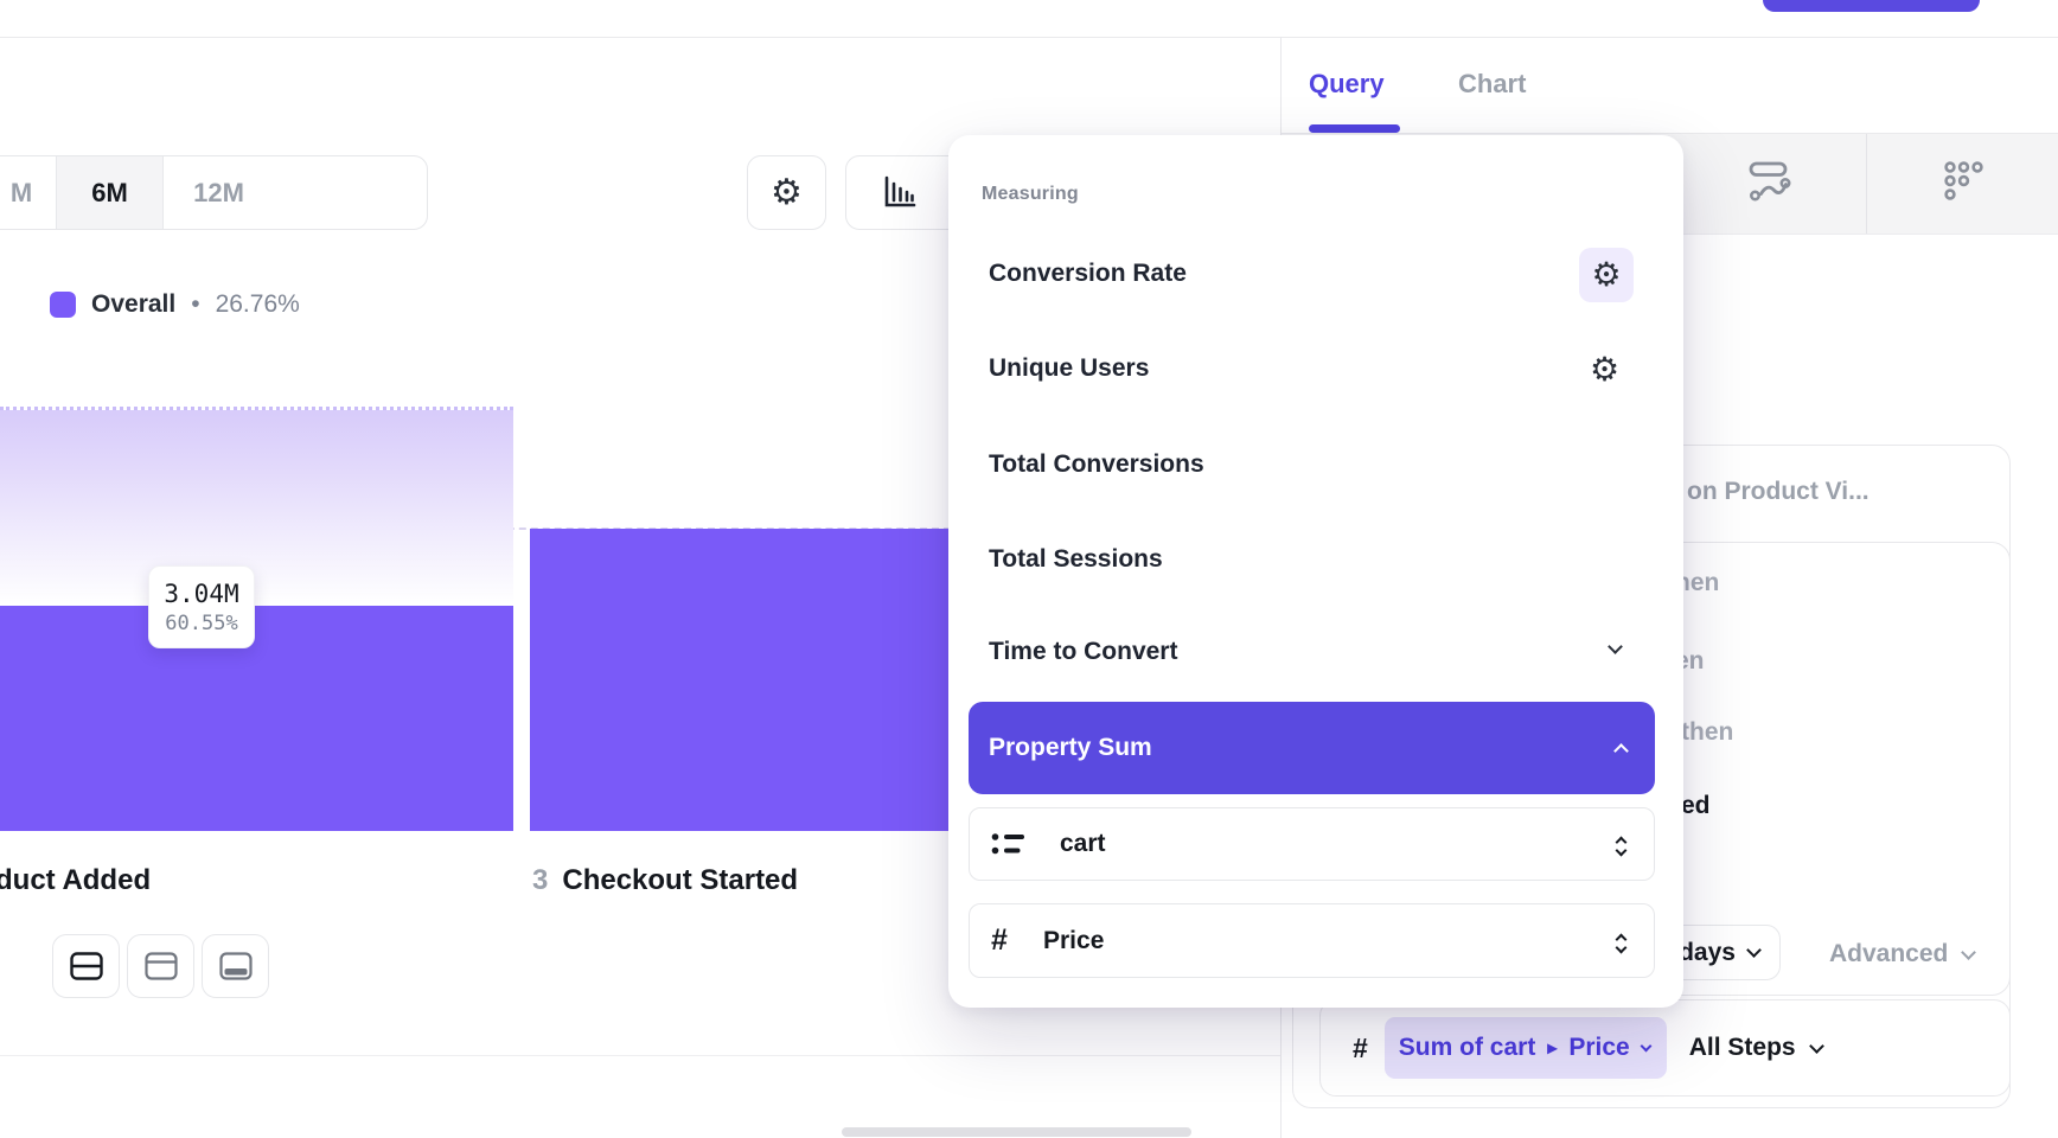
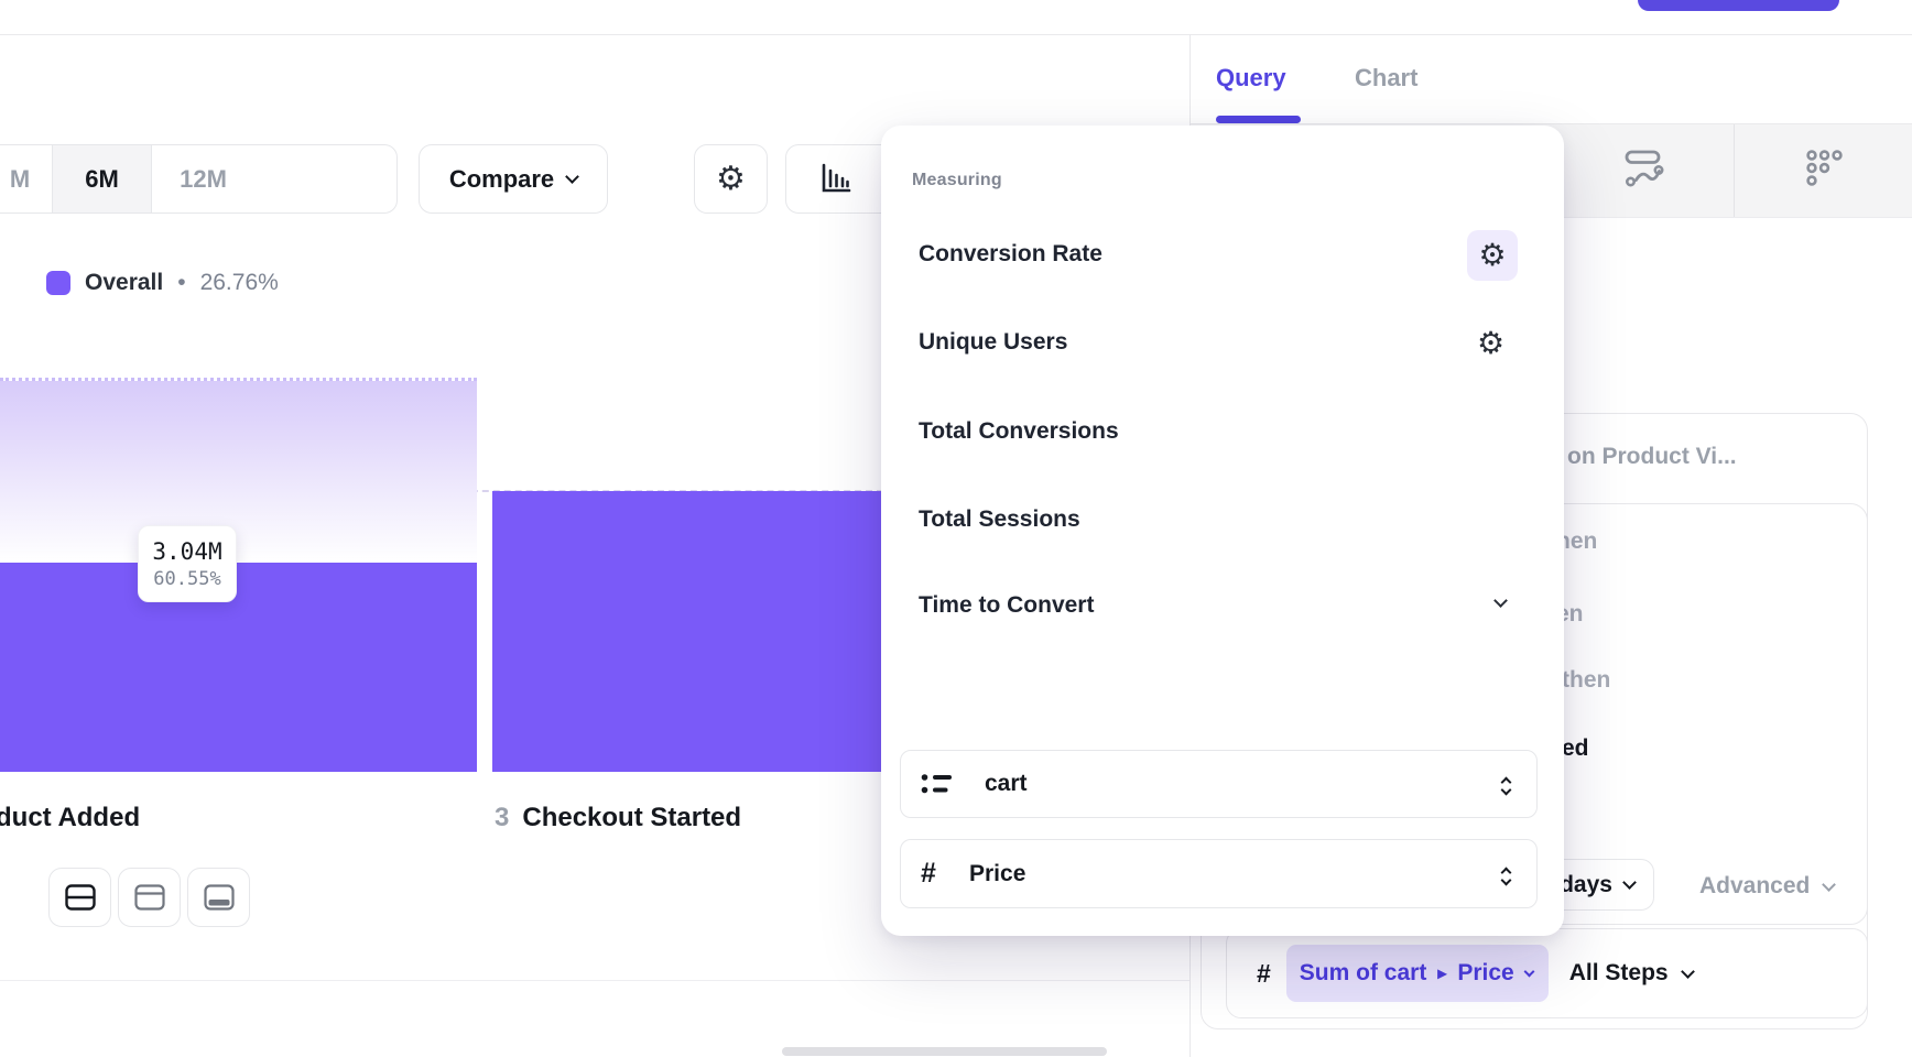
  M
  6M
  12M
+ Compare
  ⚙
  Overall
  •
  26.76%
  3.04M
  60.55%
  duct Added
  3 Checkout Started
  Query
  Chart
  on Product Vi...
  then
  days
  Advanced
  #
  Sum of cart
  ▸
  Price
  All Steps
  Measuring
  Conversion Rate
  ⚙
  Unique Users
  ⚙
  Total Conversions
  Total Sessions
  Time to Convert
- Property Sum
  cart
  #
  Price
